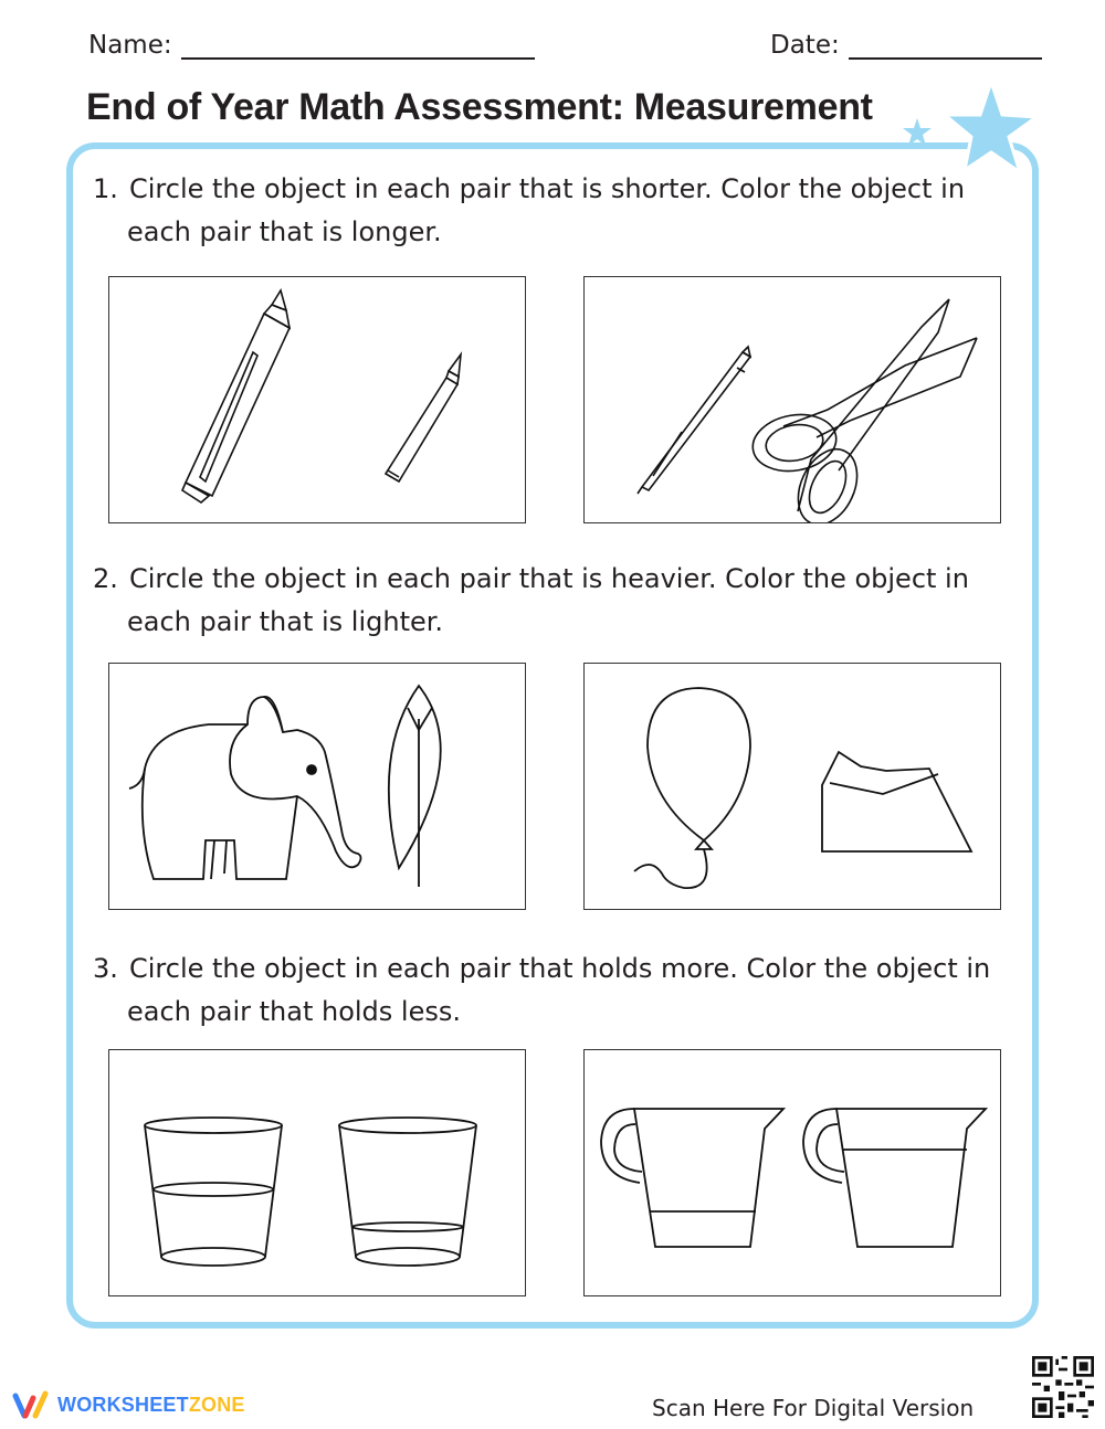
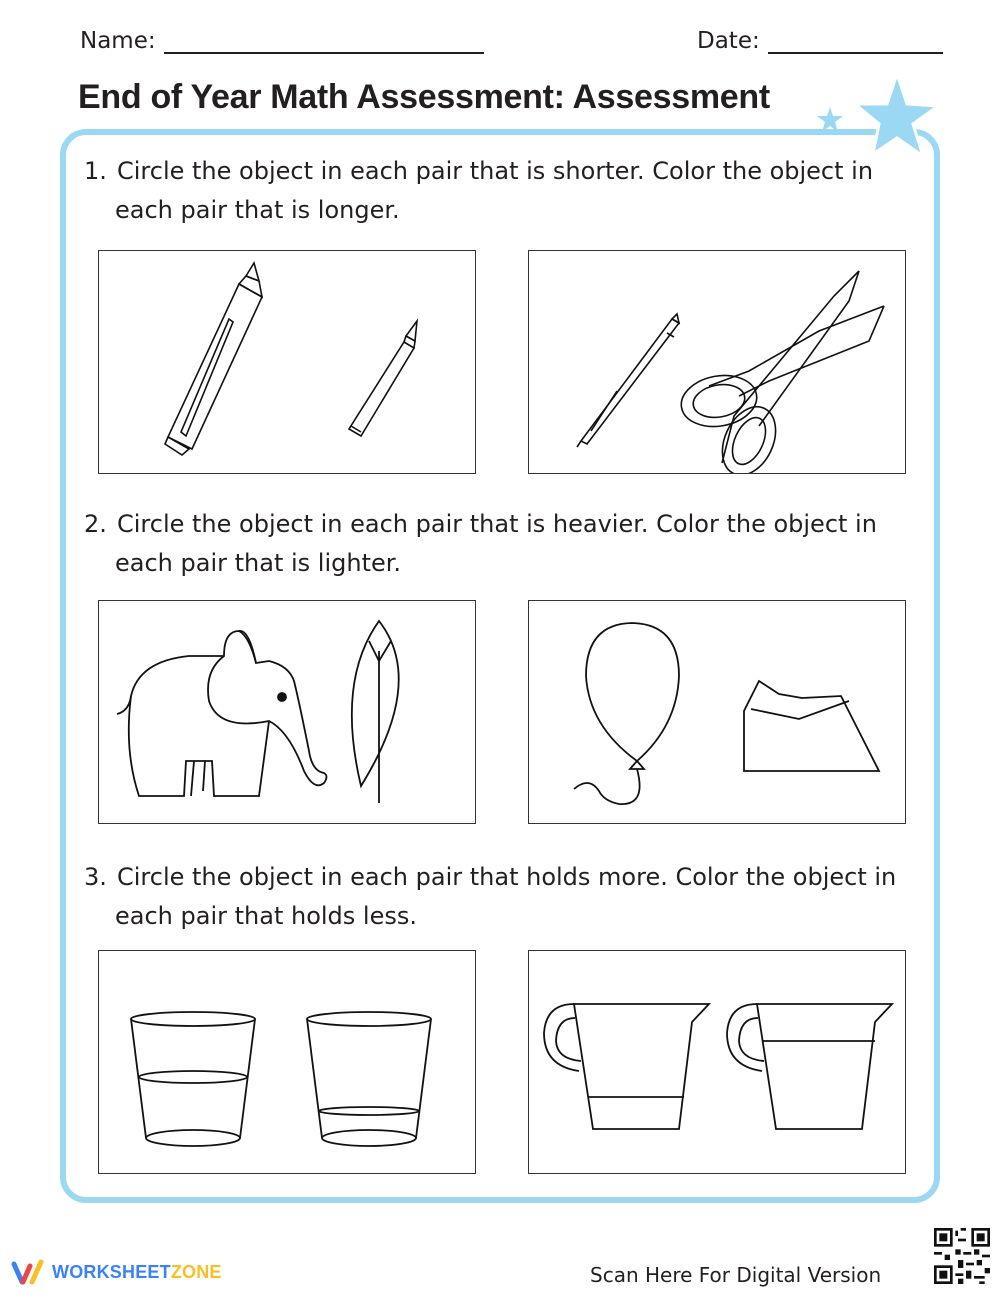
  Name:
  Date:
- End of Year Math Assessment: Measurement
+ End of Year Math Assessment: Assessment
  1. Circle the object in each pair that is shorter. Color the object in
  each pair that is longer.
  2. Circle the object in each pair that is heavier. Color the object in
  each pair that is lighter.
  3. Circle the object in each pair that holds more. Color the object in
  each pair that holds less.
  WORKSHEETZONE
  Scan Here For Digital Version
